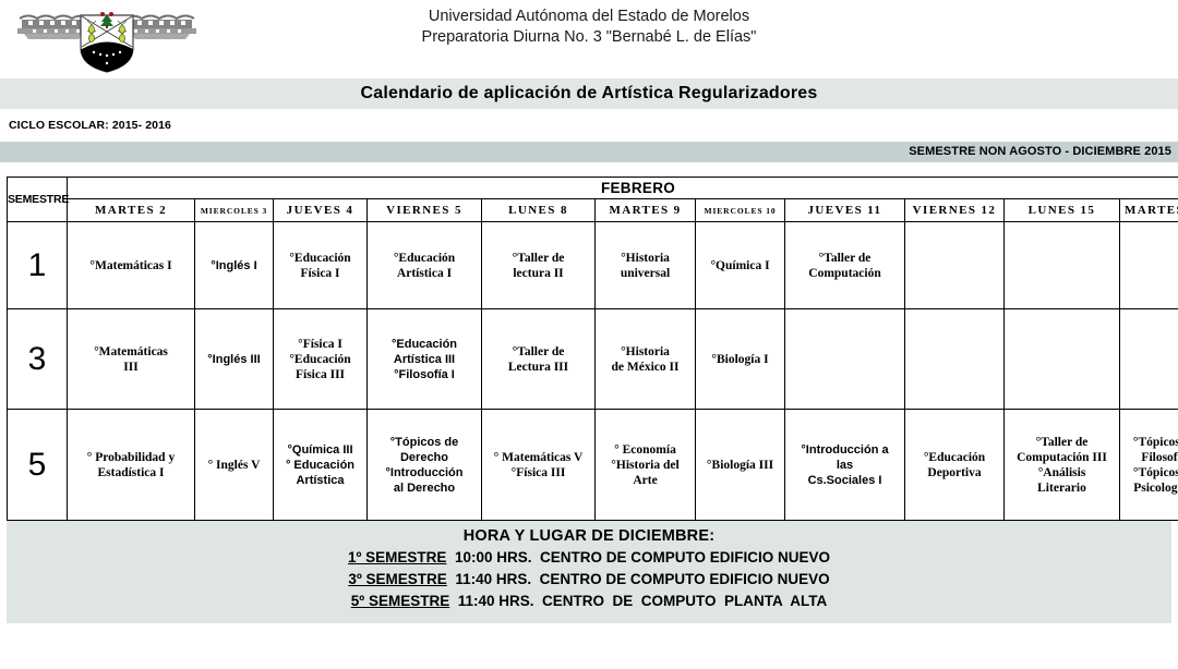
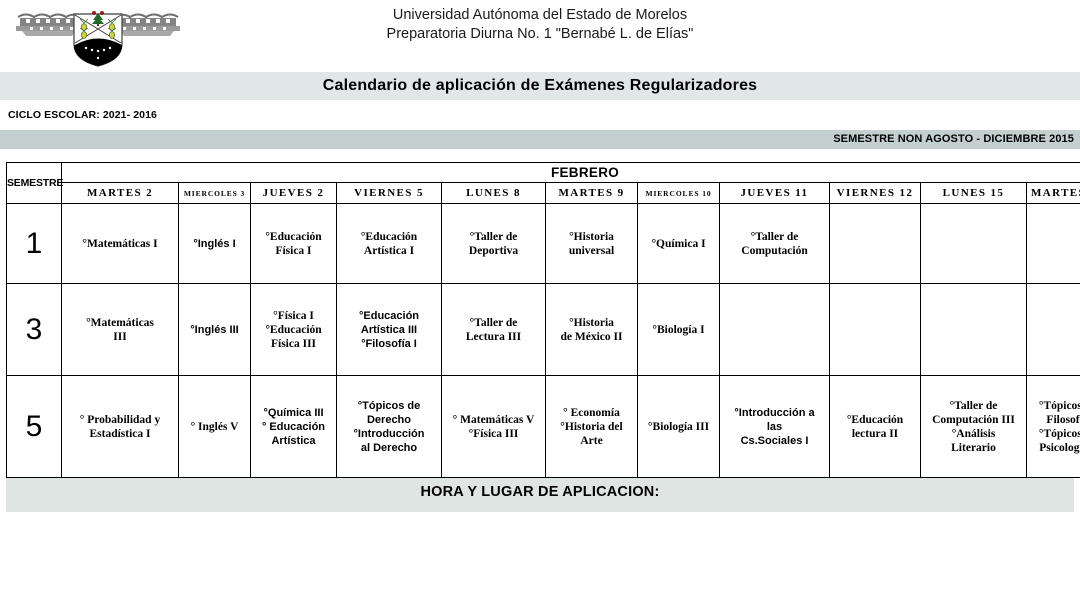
  Universidad Autónoma del Estado de Morelos
- Preparatoria Diurna No. 3 "Bernabé L. de Elías"
+ Preparatoria Diurna No. 1 "Bernabé L. de Elías"
- Calendario de aplicación de Artística Regularizadores
+ Calendario de aplicación de Exámenes Regularizadores
- CICLO ESCOLAR: 2015- 2016
+ CICLO ESCOLAR: 2021- 2016
  SEMESTRE NON AGOSTO - DICIEMBRE 2015
  SEMESTRE	FEBRERO
- MARTES 2	MIERCOLES 3	JUEVES 4	VIERNES 5	LUNES 8	MARTES 9	MIERCOLES 10	JUEVES 11	VIERNES 12	LUNES 15	MARTE
+ MARTES 2	MIERCOLES 3	JUEVES 2	VIERNES 5	LUNES 8	MARTES 9	MIERCOLES 10	JUEVES 11	VIERNES 12	LUNES 15	MARTE
- 1	°Matemáticas I	°Inglés I	°EducaciónFísica I	°EducaciónArtística I	°Taller delectura II	°Historiauniversal	°Química I	°Taller deComputación
+ 1	°Matemáticas I	°Inglés I	°EducaciónFísica I	°EducaciónArtística I	°Taller deDeportiva	°Historiauniversal	°Química I	°Taller deComputación
  3	°MatemáticasIII	°Inglés III	°Física I°EducaciónFísica III	°EducaciónArtística III°Filosofía I	°Taller deLectura III	°Historiade México II	°Biología I
- 5	° Probabilidad yEstadística I	° Inglés V	°Química III° EducaciónArtística	°Tópicos deDerecho°Introducciónal Derecho	° Matemáticas V°Física III	° Economía°Historia delArte	°Biología III	°Introducción alasCs.Sociales I	°EducaciónDeportiva	°Taller deComputación III°AnálisisLiterario	°TópicoFilosof°TópicoPsicolog
+ 5	° Probabilidad yEstadística I	° Inglés V	°Química III° EducaciónArtística	°Tópicos deDerecho°Introducciónal Derecho	° Matemáticas V°Física III	° Economía°Historia delArte	°Biología III	°Introducción alasCs.Sociales I	°Educaciónlectura II	°Taller deComputación III°AnálisisLiterario	°TópicoFilosof°TópicoPsicolog
- HORA Y LUGAR DE DICIEMBRE:
+ HORA Y LUGAR DE APLICACION:
- 1º SEMESTRE 10:00 HRS. CENTRO DE COMPUTO EDIFICIO NUEVO
- 3º SEMESTRE 11:40 HRS. CENTRO DE COMPUTO EDIFICIO NUEVO
- 5º SEMESTRE 11:40 HRS. CENTRO DE COMPUTO PLANTA ALTA
